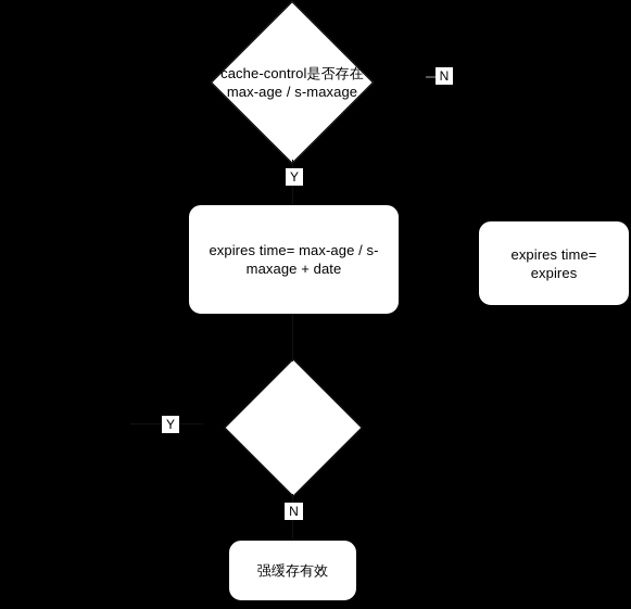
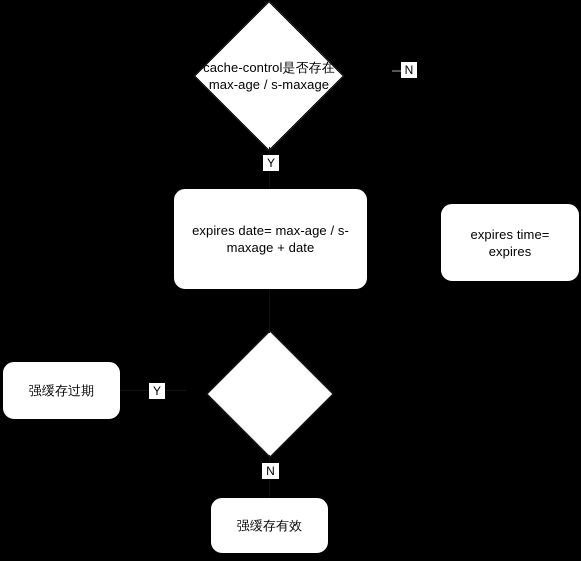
  cache-control是否存在
  max-age / s-maxage
  N
  Y
- expires time= max-age / s-maxage + date
+ expires date= max-age / s-maxage + date
  expires time= expires
  Y
  N
+ 强缓存过期
  强缓存有效
